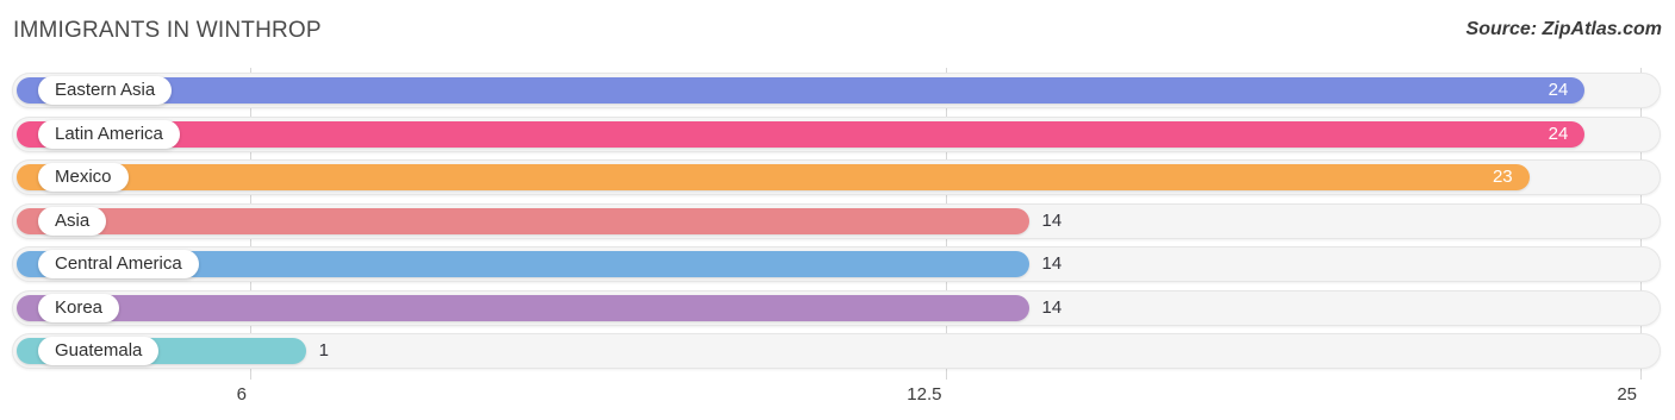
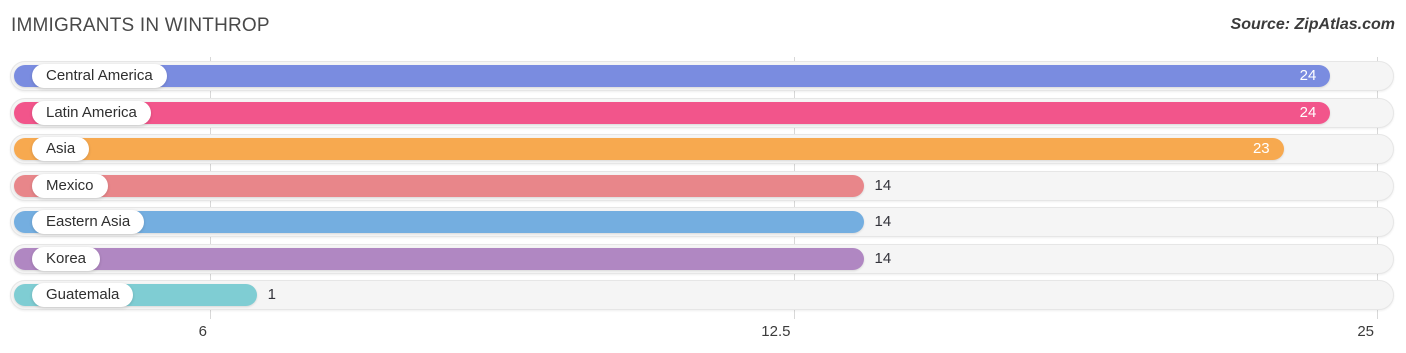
  IMMIGRANTS IN WINTHROP
  Source: ZipAtlas.com
  24
- Eastern Asia
+ Central America
  24
  Latin America
  23
- Mexico
+ Asia
  14
- Asia
+ Mexico
  14
- Central America
+ Eastern Asia
  14
  Korea
  1
  Guatemala
  6
  12.5
  25
